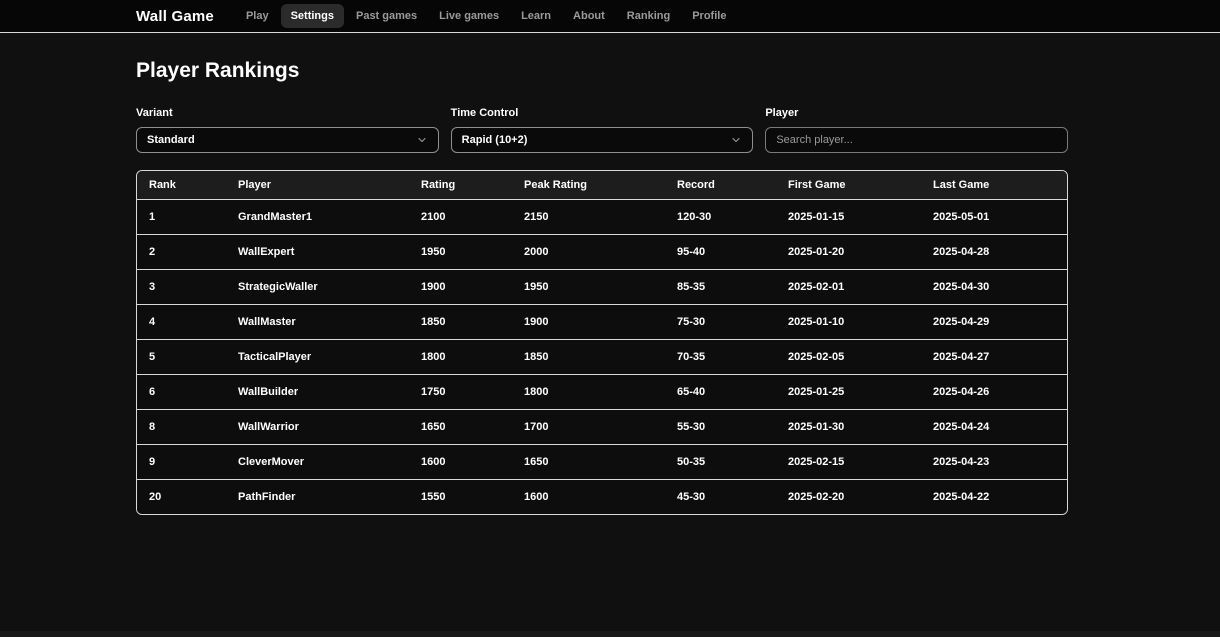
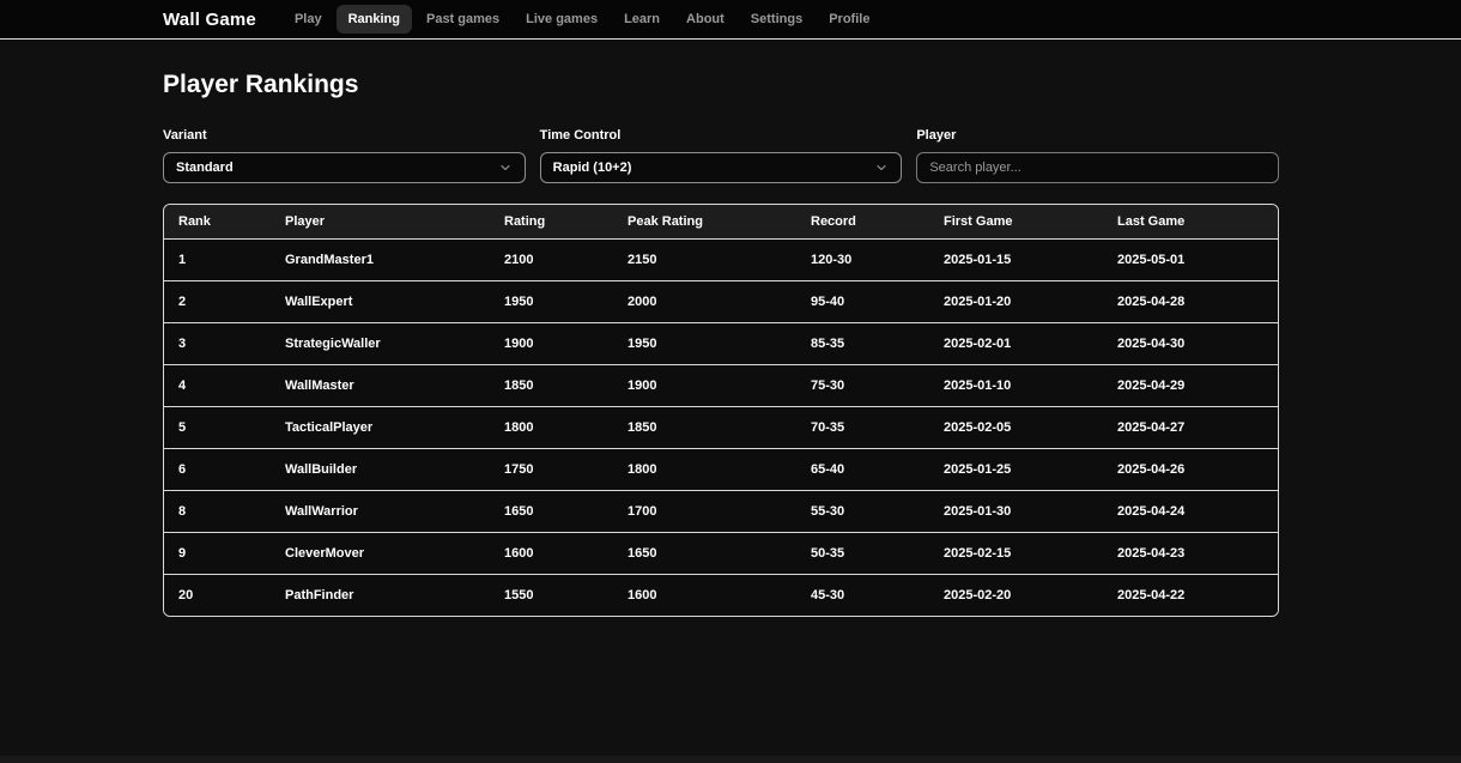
  Wall Game
  Play
- Settings
+ Ranking
  Past games
  Live games
  Learn
  About
- Ranking
+ Settings
  Profile
  Player Rankings
  Variant
  Standard
  Time Control
  Rapid (10+2)
  Player
  Search player...
  Rank	Player	Rating	Peak Rating	Record	First Game	Last Game
  1	GrandMaster1	2100	2150	120-30	2025-01-15	2025-05-01
  2	WallExpert	1950	2000	95-40	2025-01-20	2025-04-28
  3	StrategicWaller	1900	1950	85-35	2025-02-01	2025-04-30
  4	WallMaster	1850	1900	75-30	2025-01-10	2025-04-29
  5	TacticalPlayer	1800	1850	70-35	2025-02-05	2025-04-27
  6	WallBuilder	1750	1800	65-40	2025-01-25	2025-04-26
  8	WallWarrior	1650	1700	55-30	2025-01-30	2025-04-24
  9	CleverMover	1600	1650	50-35	2025-02-15	2025-04-23
  20	PathFinder	1550	1600	45-30	2025-02-20	2025-04-22
